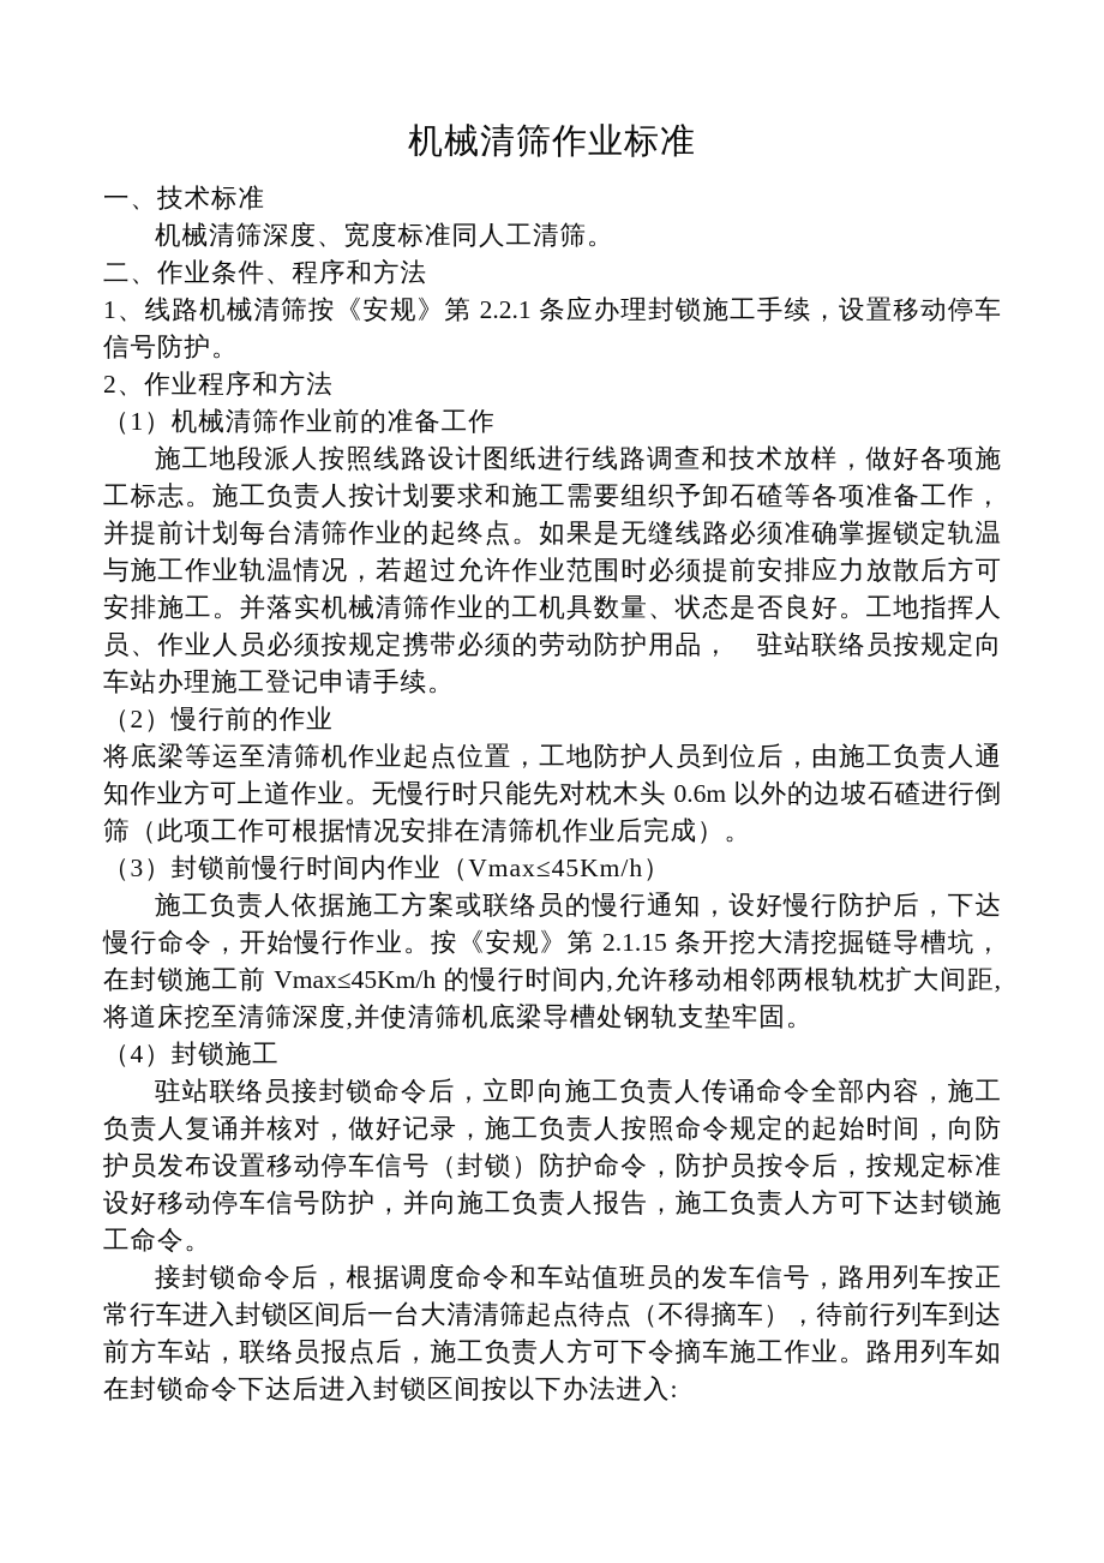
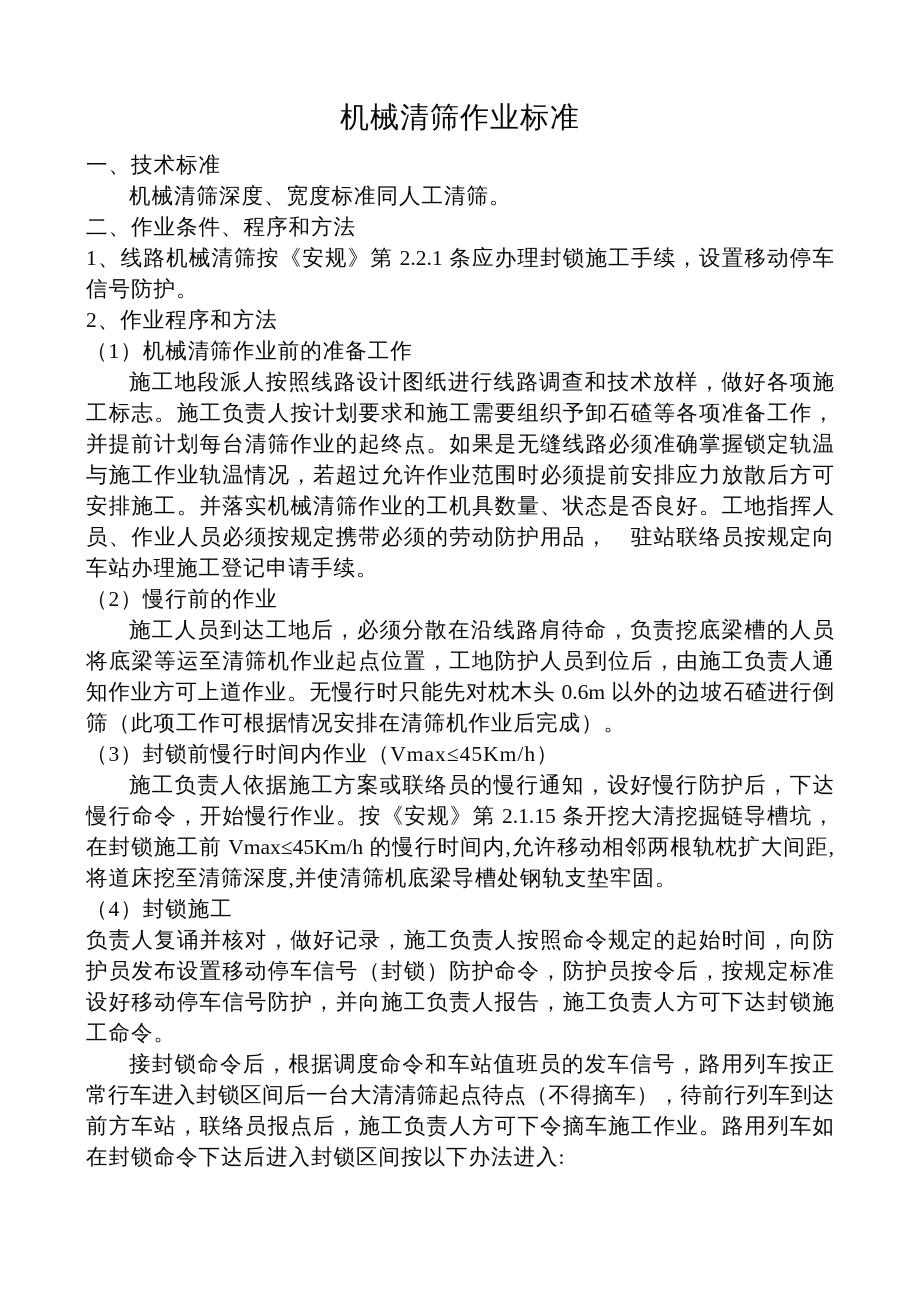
  机械清筛作业标准
  一、技术标准
  机械清筛深度、宽度标准同人工清筛。
  二、作业条件、程序和方法
  1、线路机械清筛按《安规》第 2.2.1 条应办理封锁施工手续，设置移动停车
  信号防护。
  2、作业程序和方法
  （1）机械清筛作业前的准备工作
  施工地段派人按照线路设计图纸进行线路调查和技术放样，做好各项施
  工标志。施工负责人按计划要求和施工需要组织予卸石碴等各项准备工作，
  并提前计划每台清筛作业的起终点。如果是无缝线路必须准确掌握锁定轨温
  与施工作业轨温情况，若超过允许作业范围时必须提前安排应力放散后方可
  安排施工。并落实机械清筛作业的工机具数量、状态是否良好。工地指挥人
  员、作业人员必须按规定携带必须的劳动防护用品， 驻站联络员按规定向
  车站办理施工登记申请手续。
  （2）慢行前的作业
+ 施工人员到达工地后，必须分散在沿线路肩待命，负责挖底梁槽的人员
  将底梁等运至清筛机作业起点位置，工地防护人员到位后，由施工负责人通
  知作业方可上道作业。无慢行时只能先对枕木头 0.6m 以外的边坡石碴进行倒
  筛（此项工作可根据情况安排在清筛机作业后完成）。
  （3）封锁前慢行时间内作业（Vmax≤45Km/h）
  施工负责人依据施工方案或联络员的慢行通知，设好慢行防护后，下达
  慢行命令，开始慢行作业。按《安规》第 2.1.15 条开挖大清挖掘链导槽坑，
  在封锁施工前 Vmax≤45Km/h 的慢行时间内,允许移动相邻两根轨枕扩大间距,
  将道床挖至清筛深度,并使清筛机底梁导槽处钢轨支垫牢固。
  （4）封锁施工
- 驻站联络员接封锁命令后，立即向施工负责人传诵命令全部内容，施工
  负责人复诵并核对，做好记录，施工负责人按照命令规定的起始时间，向防
  护员发布设置移动停车信号（封锁）防护命令，防护员按令后，按规定标准
  设好移动停车信号防护，并向施工负责人报告，施工负责人方可下达封锁施
  工命令。
  接封锁命令后，根据调度命令和车站值班员的发车信号，路用列车按正
  常行车进入封锁区间后一台大清清筛起点待点（不得摘车），待前行列车到达
  前方车站，联络员报点后，施工负责人方可下令摘车施工作业。路用列车如
  在封锁命令下达后进入封锁区间按以下办法进入:
